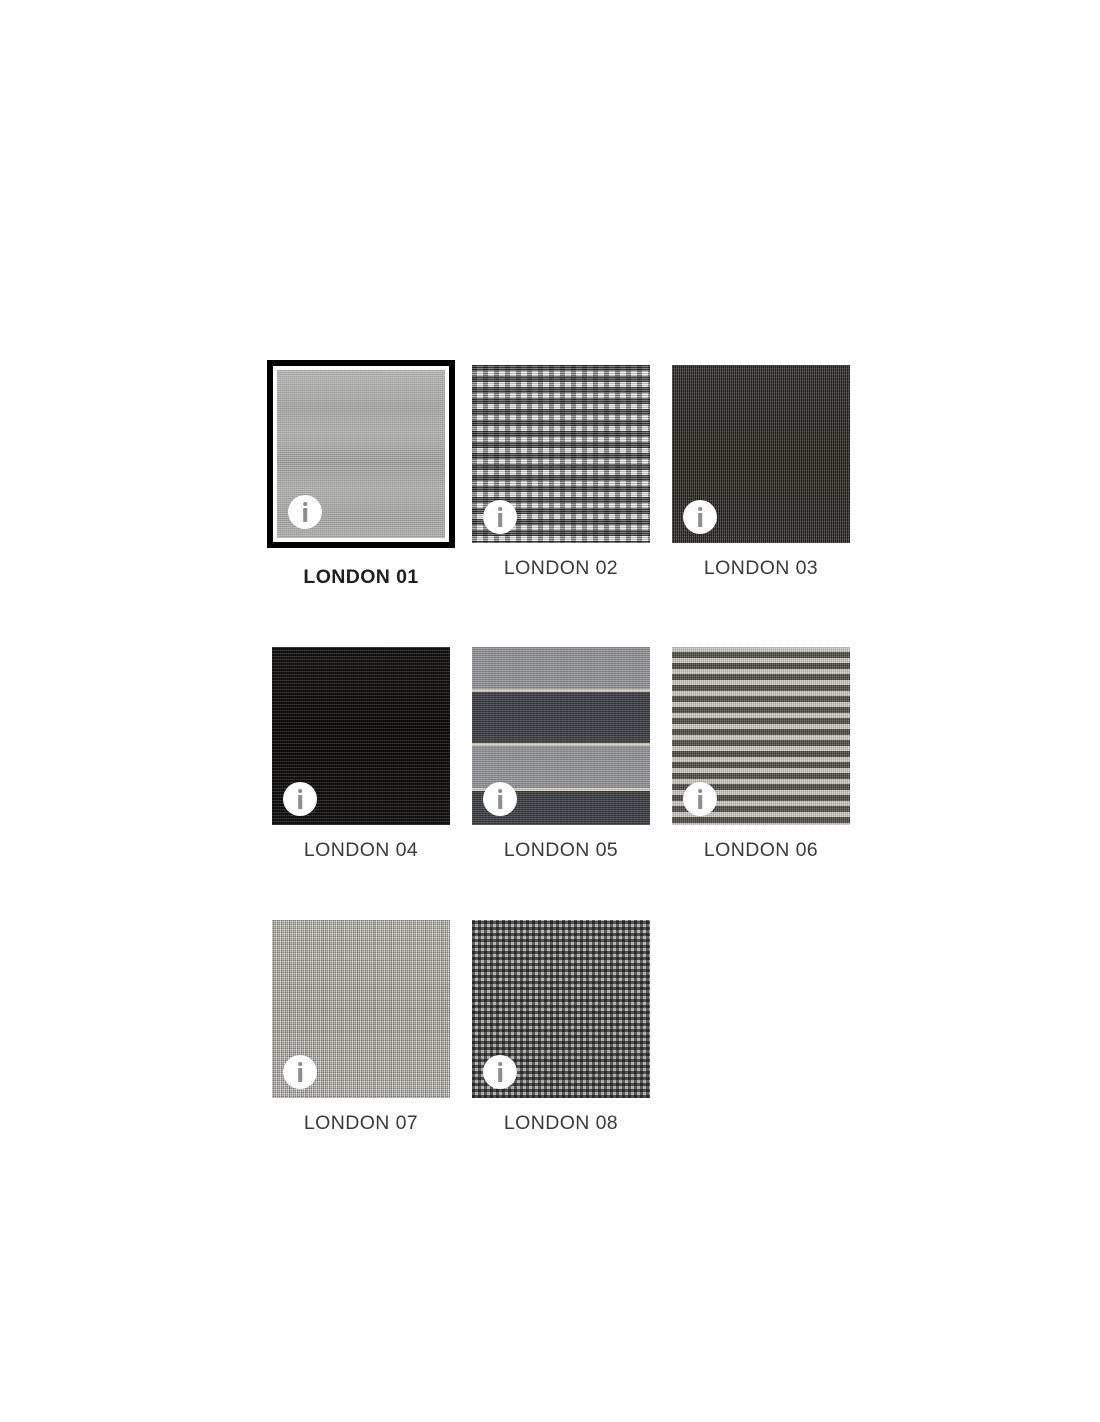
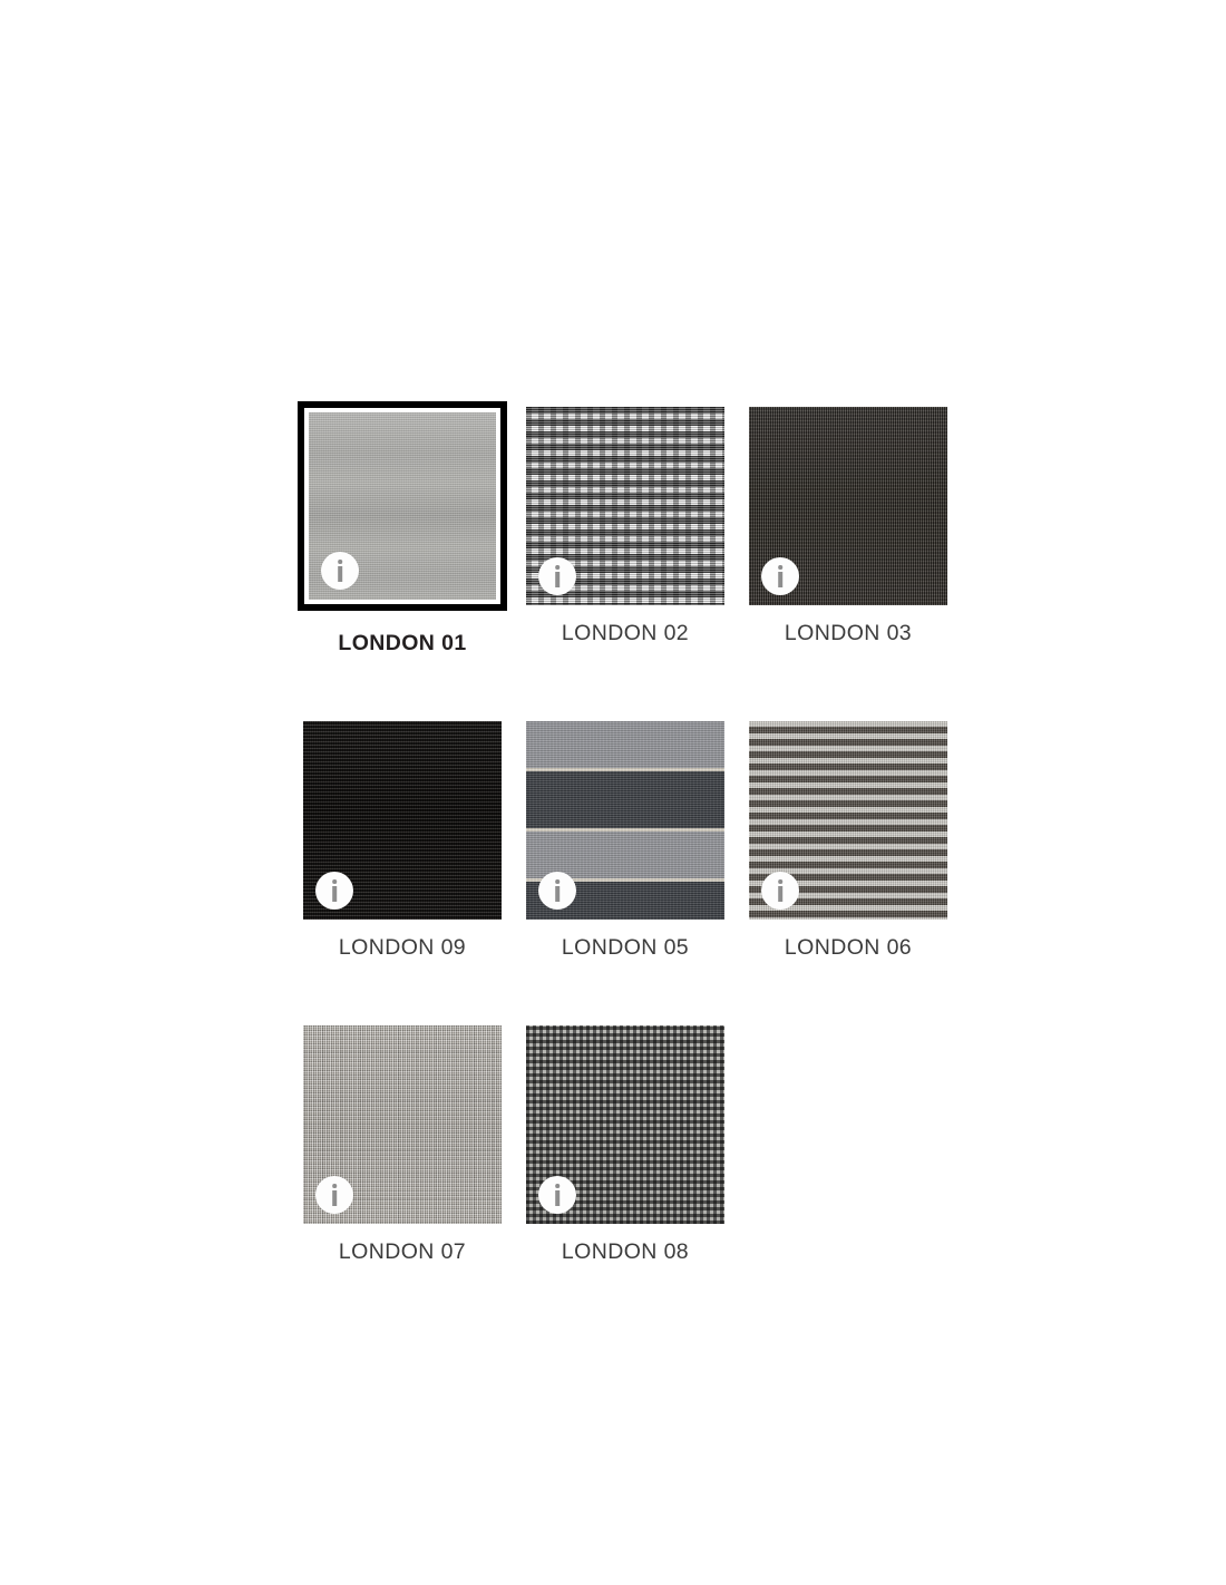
  LONDON 01
  LONDON 02
  LONDON 03
- LONDON 04
+ LONDON 09
  LONDON 05
  LONDON 06
  LONDON 07
  LONDON 08
